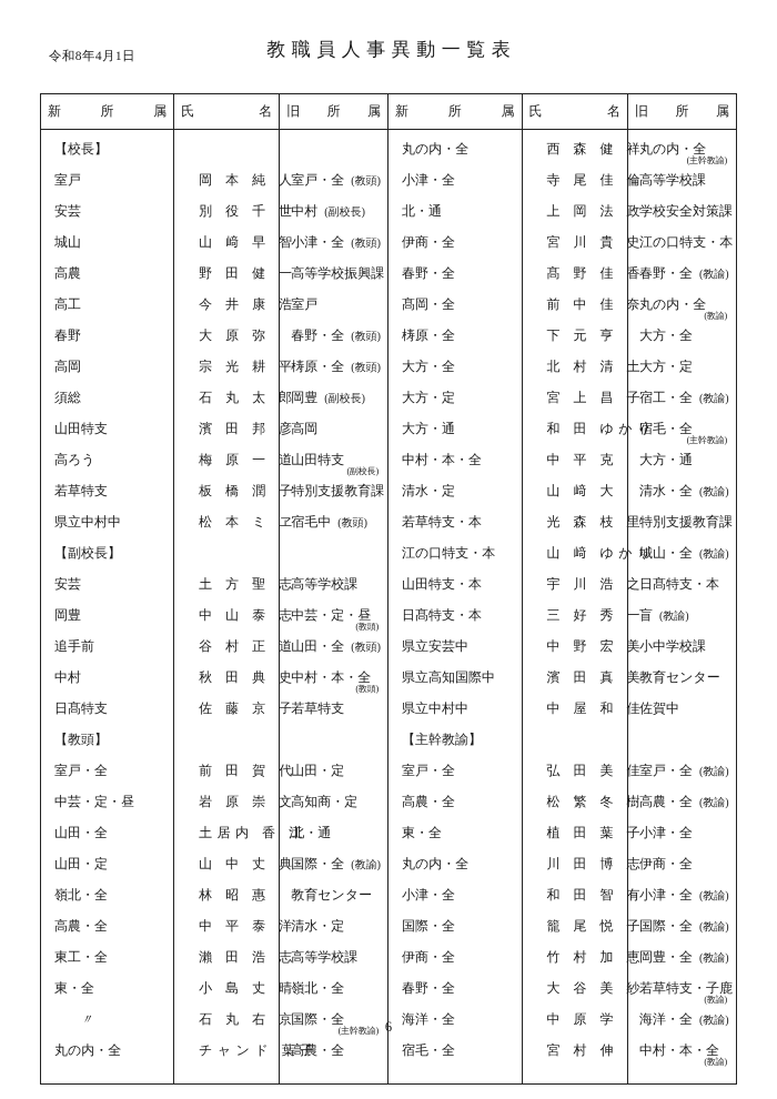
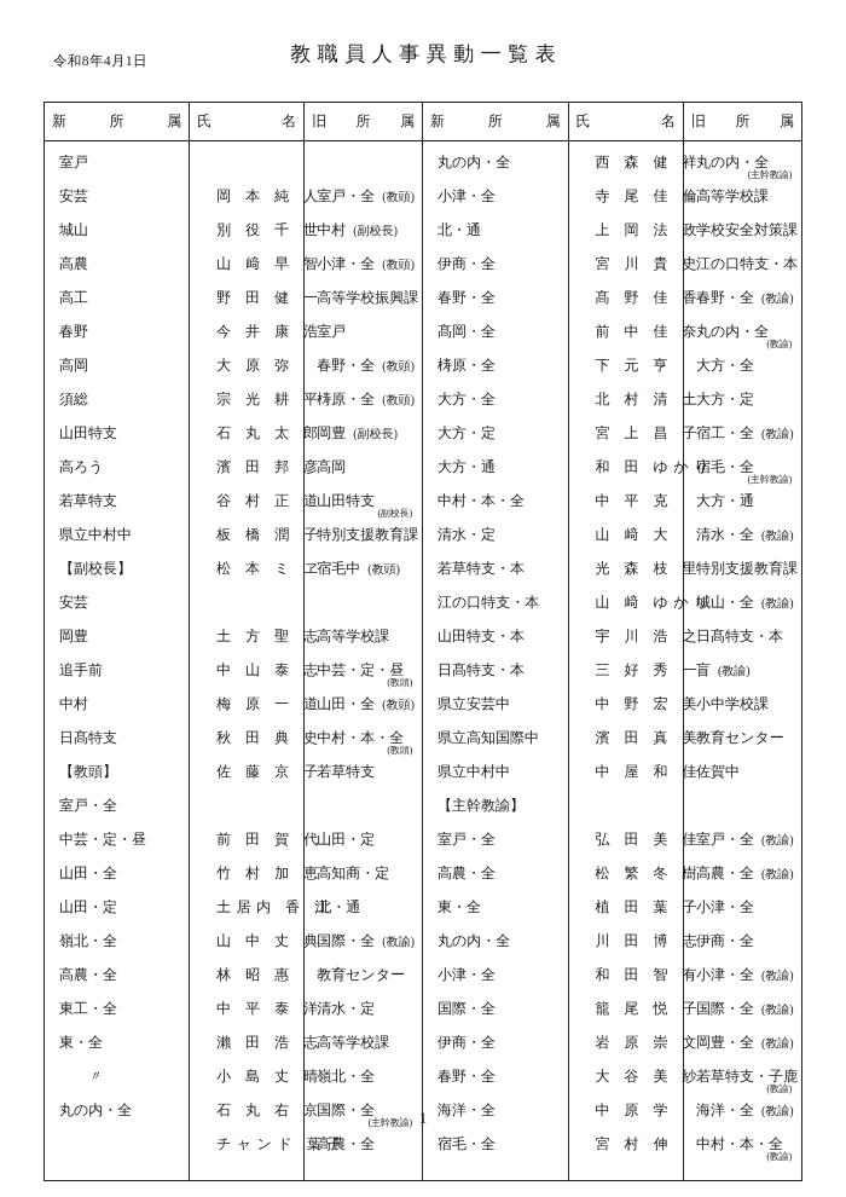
  令和8年4月1日
  教職員人事異動一覧表
  新 所 属
  氏 名
  旧 所 属
  新 所 属
  氏 名
  旧 所 属
- 【校長】
  室戸
  安芸
  城山
  高農
  高工
  春野
  高岡
  須総
  山田特支
  高ろう
  若草特支
  県立中村中
  【副校長】
  安芸
  岡豊
  追手前
  中村
  日髙特支
  【教頭】
  室戸・全
  中芸・定・昼
  山田・全
  山田・定
  嶺北・全
  高農・全
  東工・全
  東・全
  〃
  丸の内・全
  岡 本 純 人
  別 役 千 世
  山 﨑 早 智
  野 田 健 一
  今 井 康 浩
  大 原 弥
  宗 光 耕 平
  石 丸 太 郎
  濱 田 邦 彦
- 梅 原 一 道
+ 谷 村 正 道
  板 橋 潤 子
  松 本 ミ ヱ
  土 方 聖 志
  中 山 泰 志
- 谷 村 正 道
+ 梅 原 一 道
  秋 田 典 史
  佐 藤 京 子
  前 田 賀 代
- 岩 原 崇 文
+ 竹 村 加 恵
  土居内 香 江
  山 中 丈 典
  林 昭 惠
  中 平 泰 洋
  瀨 田 浩 志
  小 島 丈 晴
  石 丸 右 京
  チャンド 葉子
  室戸・全 (教頭)
  中村 (副校長)
  小津・全 (教頭)
  高等学校振興課
  室戸
  春野・全 (教頭)
  梼原・全 (教頭)
  岡豊 (副校長)
  高岡
  山田特支
  (副校長)
  特別支援教育課
  宿毛中 (教頭)
  高等学校課
  中芸・定・昼
  (教頭)
  山田・全 (教頭)
  中村・本・全
  (教頭)
  若草特支
  山田・定
  高知商・定
  北・通
  国際・全 (教諭)
  教育センター
  清水・定
  高等学校課
  嶺北・全
  国際・全
  (主幹教諭)
  高農・全
  丸の内・全
  小津・全
  北・通
  伊商・全
  春野・全
  髙岡・全
  梼原・全
  大方・全
  大方・定
  大方・通
  中村・本・全
  清水・定
  若草特支・本
  江の口特支・本
  山田特支・本
  日髙特支・本
  県立安芸中
  県立高知国際中
  県立中村中
  【主幹教諭】
  室戸・全
  高農・全
  東・全
  丸の内・全
  小津・全
  国際・全
  伊商・全
  春野・全
  海洋・全
  宿毛・全
  西 森 健 祥
  寺 尾 佳 倫
  上 岡 法 政
  宮 川 貴 史
  髙 野 佳 香
  前 中 佳 奈
  下 元 亨
  北 村 清 土
  宮 上 昌 子
  和 田 ゆかり
  中 平 克
  山 﨑 大
  光 森 枝 里
  山 﨑 ゆかり
  宇 川 浩 之
  三 好 秀 一
  中 野 宏 美
  濱 田 真 美
  中 屋 和 佳
  弘 田 美 佳
  松 繁 冬 樹
  植 田 葉 子
  川 田 博 志
  和 田 智 有
  籠 尾 悦 子
- 竹 村 加 恵
+ 岩 原 崇 文
  大 谷 美 紗
  中 原 学
  宮 村 伸
  丸の内・全
  (主幹教諭)
  高等学校課
  学校安全対策課
  江の口特支・本
  春野・全 (教諭)
  丸の内・全
  (教諭)
  大方・全
  大方・定
  宿工・全 (教諭)
  宿毛・全
  (主幹教諭)
  大方・通
  清水・全 (教諭)
  特別支援教育課
  城山・全 (教諭)
  日髙特支・本
  盲 (教諭)
  小中学校課
  教育センター
  佐賀中
  室戸・全 (教諭)
  高農・全 (教諭)
  小津・全
  伊商・全
  小津・全 (教諭)
  国際・全 (教諭)
  岡豊・全 (教諭)
  若草特支・子鹿
  (教諭)
  海洋・全 (教諭)
  中村・本・全
  (教諭)
- 6
+ 1
